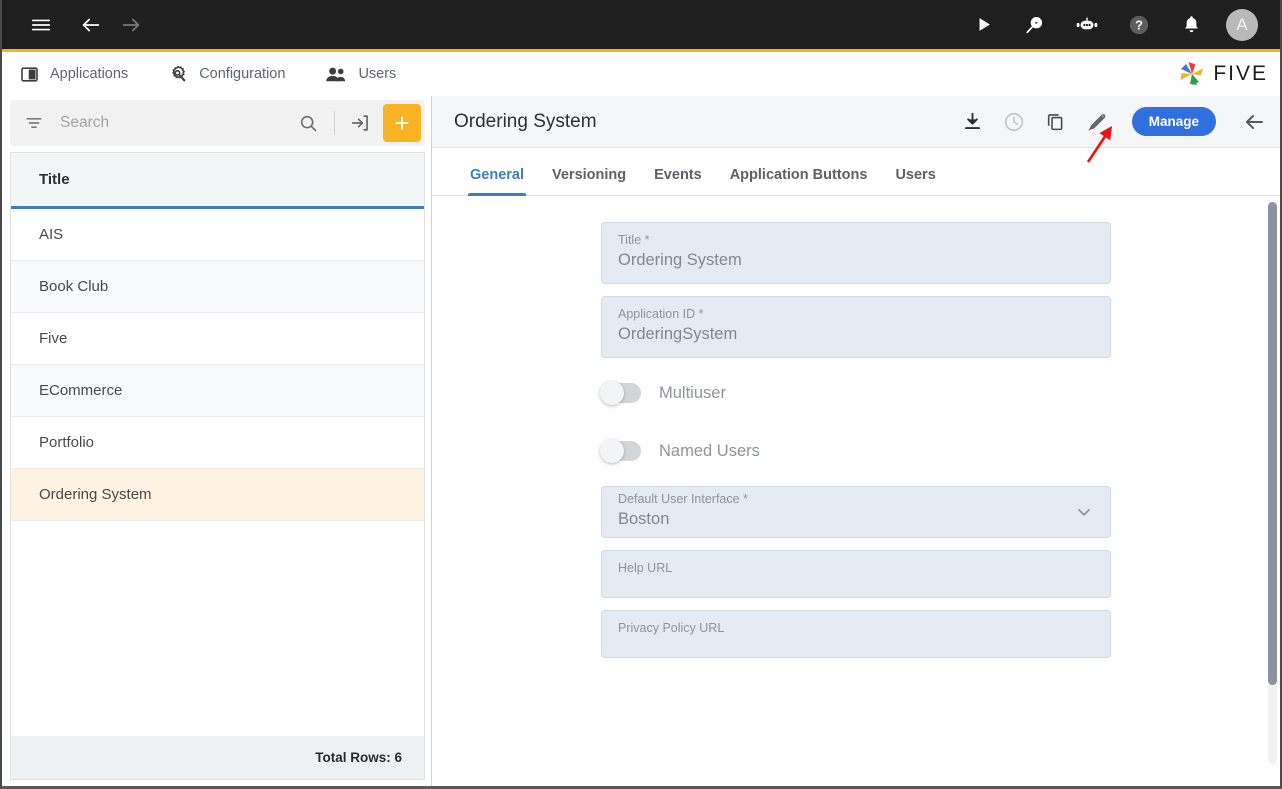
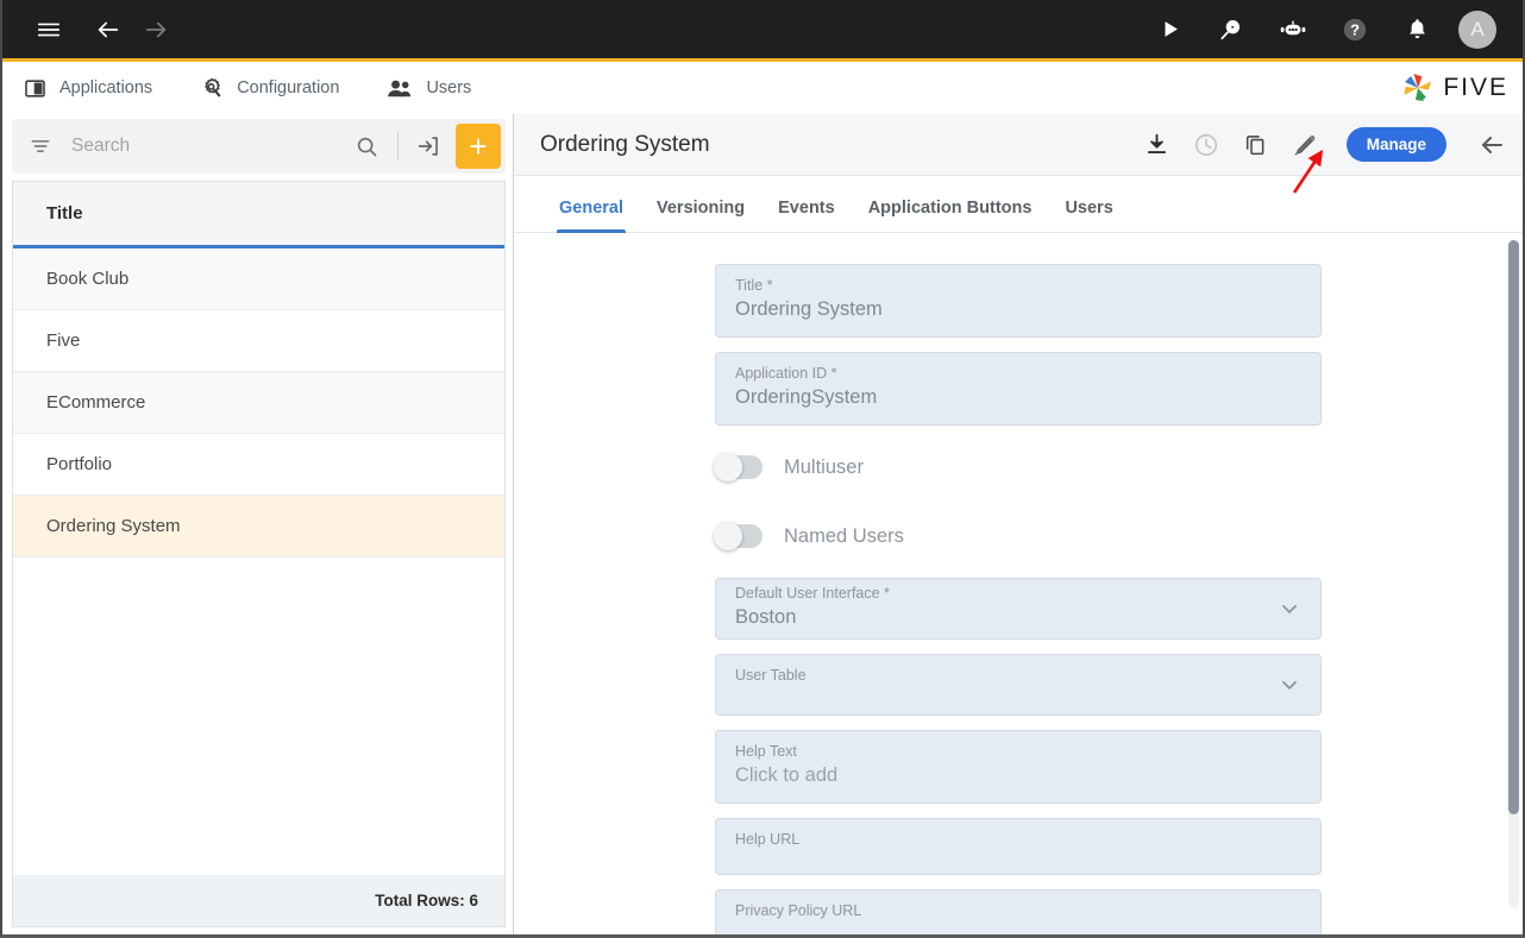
  ?
  A
  Applications
  Configuration
  Users
  FIVE
  Search
  +
  Title
- AIS
  Book Club
  Five
  ECommerce
  Portfolio
  Ordering System
  Total Rows: 6
  Ordering System
  Manage
  General
  Versioning
  Events
  Application Buttons
  Users
  Title *
  Ordering System
  Application ID *
  OrderingSystem
  Multiuser
  Named Users
  Default User Interface *
  Boston
+ User Table
+ Help Text
+ Click to add
  Help URL
  Privacy Policy URL
